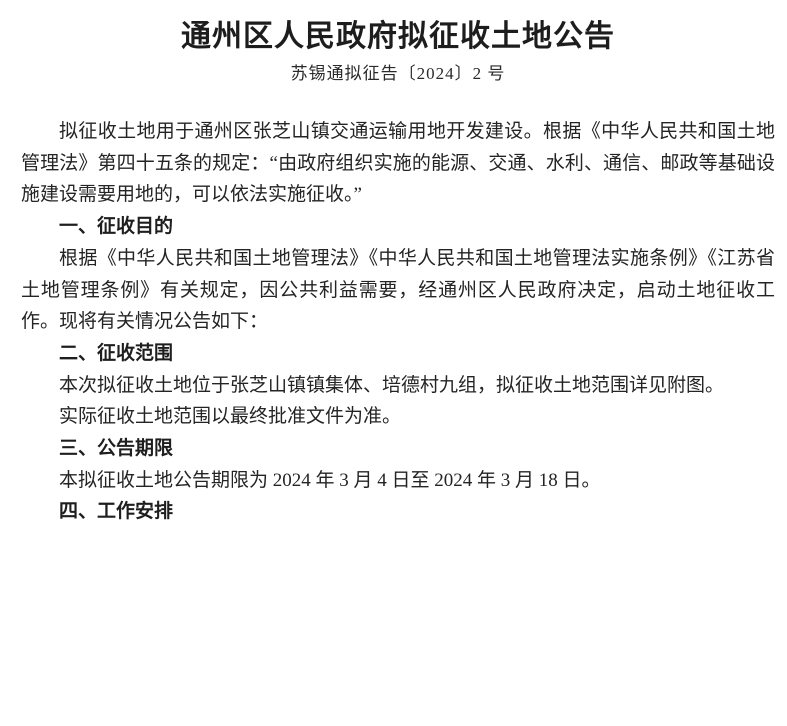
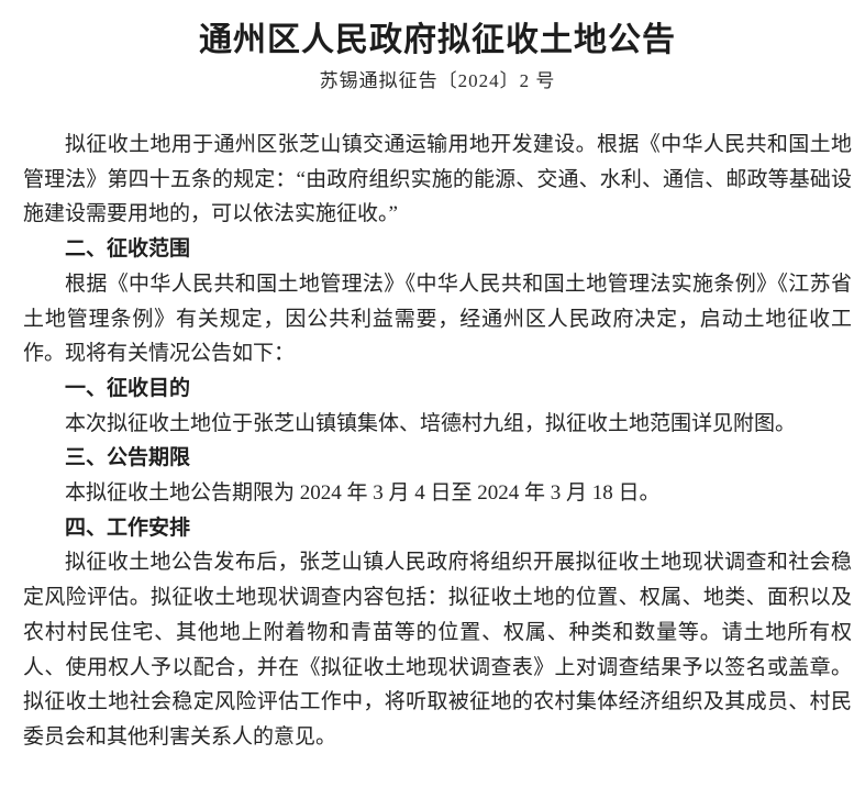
  通州区人民政府拟征收土地公告
  苏锡通拟征告〔2024〕2 号
  拟征收土地用于通州区张芝山镇交通运输用地开发建设。根据《中华人民共和国土地管理法》第四十五条的规定：“由政府组织实施的能源、交通、水利、通信、邮政等基础设施建设需要用地的，可以依法实施征收。”
- 一、征收目的
+ 二、征收范围
  根据《中华人民共和国土地管理法》《中华人民共和国土地管理法实施条例》《江苏省土地管理条例》有关规定，因公共利益需要，经通州区人民政府决定，启动土地征收工作。现将有关情况公告如下：
- 二、征收范围
+ 一、征收目的
  本次拟征收土地位于张芝山镇镇集体、培德村九组，拟征收土地范围详见附图。
- 实际征收土地范围以最终批准文件为准。
  三、公告期限
  本拟征收土地公告期限为 2024 年 3 月 4 日至 2024 年 3 月 18 日。
  四、工作安排
+ 拟征收土地公告发布后，张芝山镇人民政府将组织开展拟征收土地现状调查和社会稳定风险评估。拟征收土地现状调查内容包括：拟征收土地的位置、权属、地类、面积以及农村村民住宅、其他地上附着物和青苗等的位置、权属、种类和数量等。请土地所有权人、使用权人予以配合，并在《拟征收土地现状调查表》上对调查结果予以签名或盖章。拟征收土地社会稳定风险评估工作中，将听取被征地的农村集体经济组织及其成员、村民委员会和其他利害关系人的意见。
